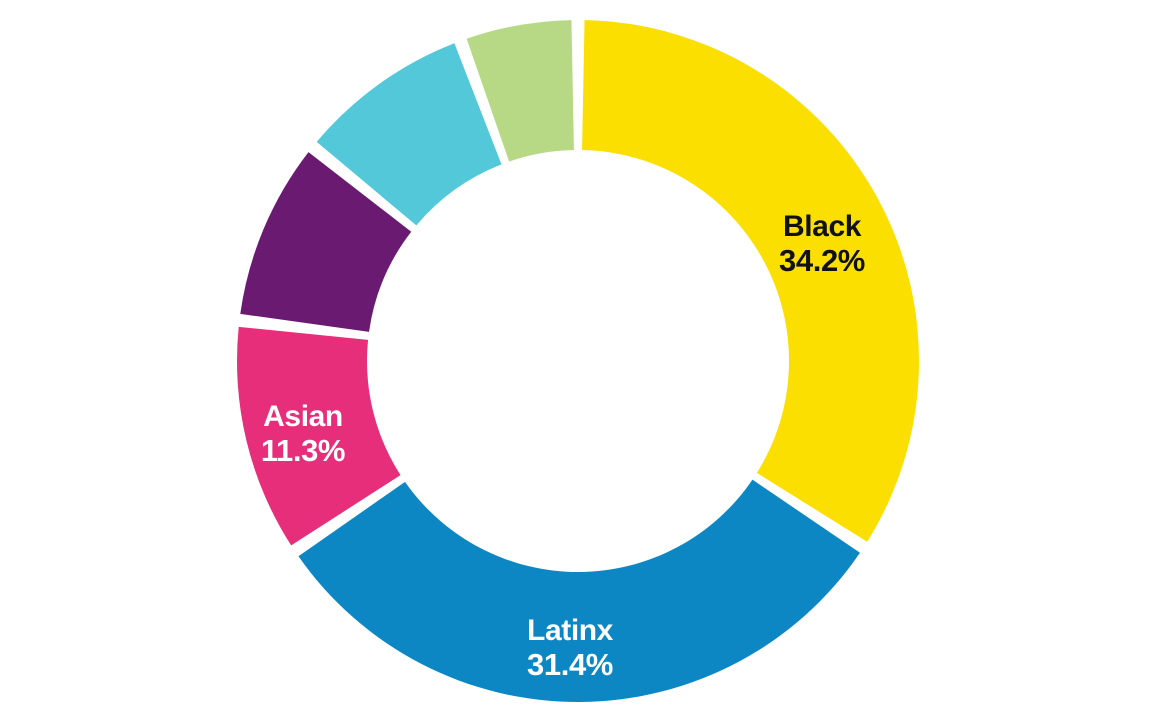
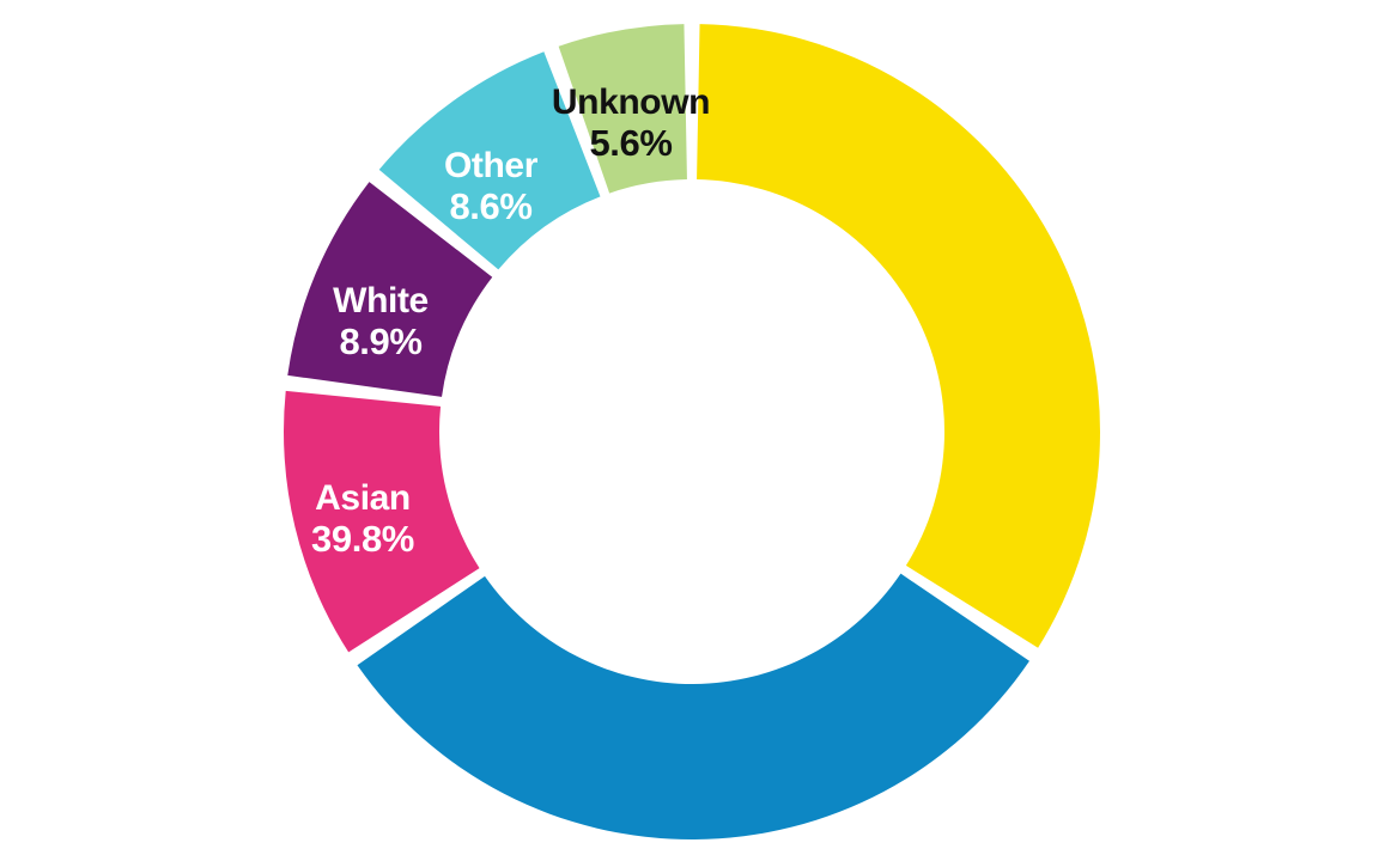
- Black 34.2%
- Latinx 31.4%
- Asian 11.3%
+ Asian 39.8%
+ White 8.9%
+ Other 8.6%
+ Unknown 5.6%
